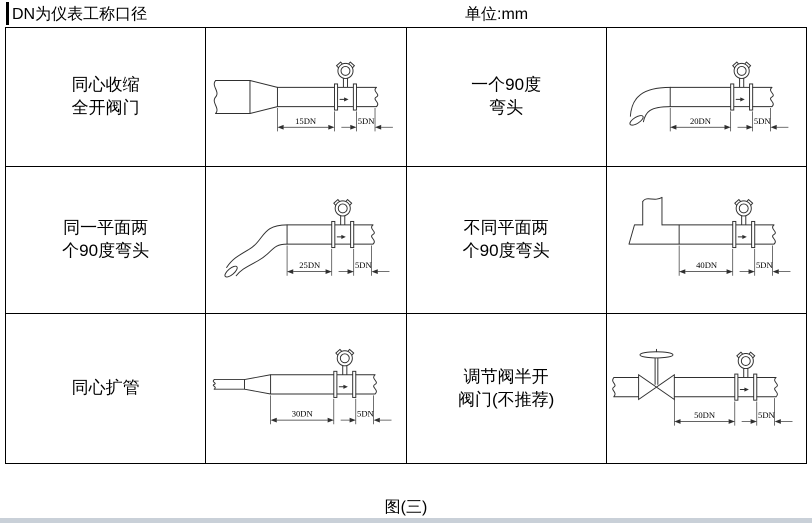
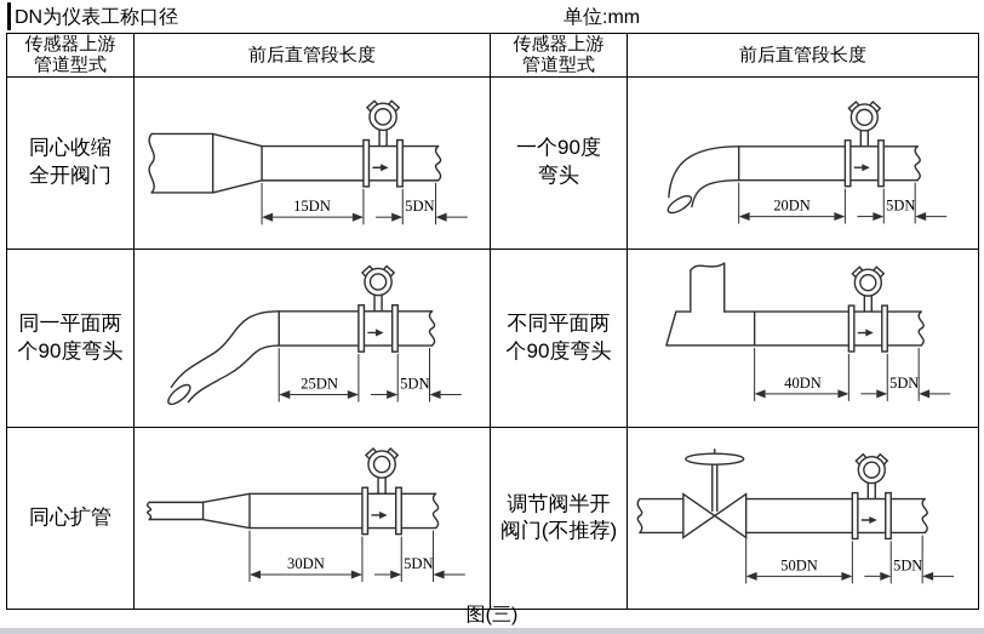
  DN为仪表工称口径
  单位:mm
+ 传感器上游 管道型式	前后直管段长度	传感器上游 管道型式	前后直管段长度
  同心收缩 全开阀门	15DN 5DN	一个90度 弯头	20DN 5DN
  同一平面两 个90度弯头	25DN 5DN	不同平面两 个90度弯头	40DN 5DN
  同心扩管	30DN 5DN	调节阀半开 阀门(不推荐)	50DN 5DN
  图(三)
